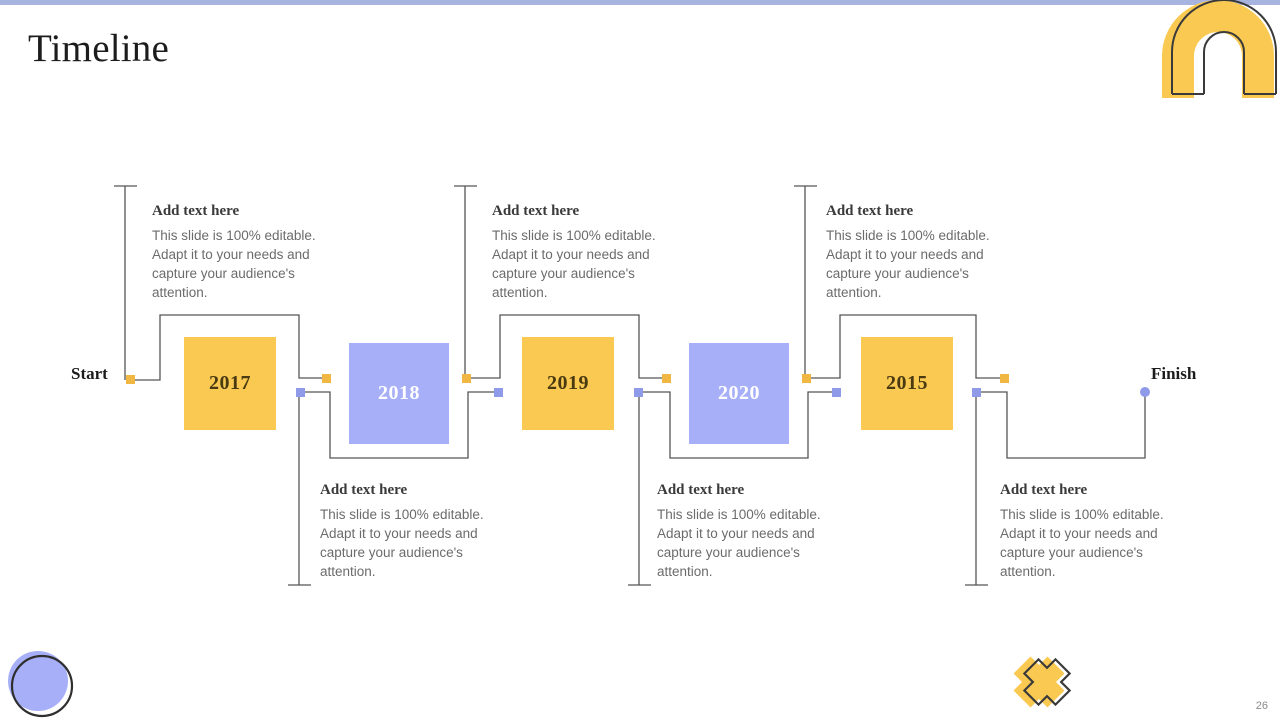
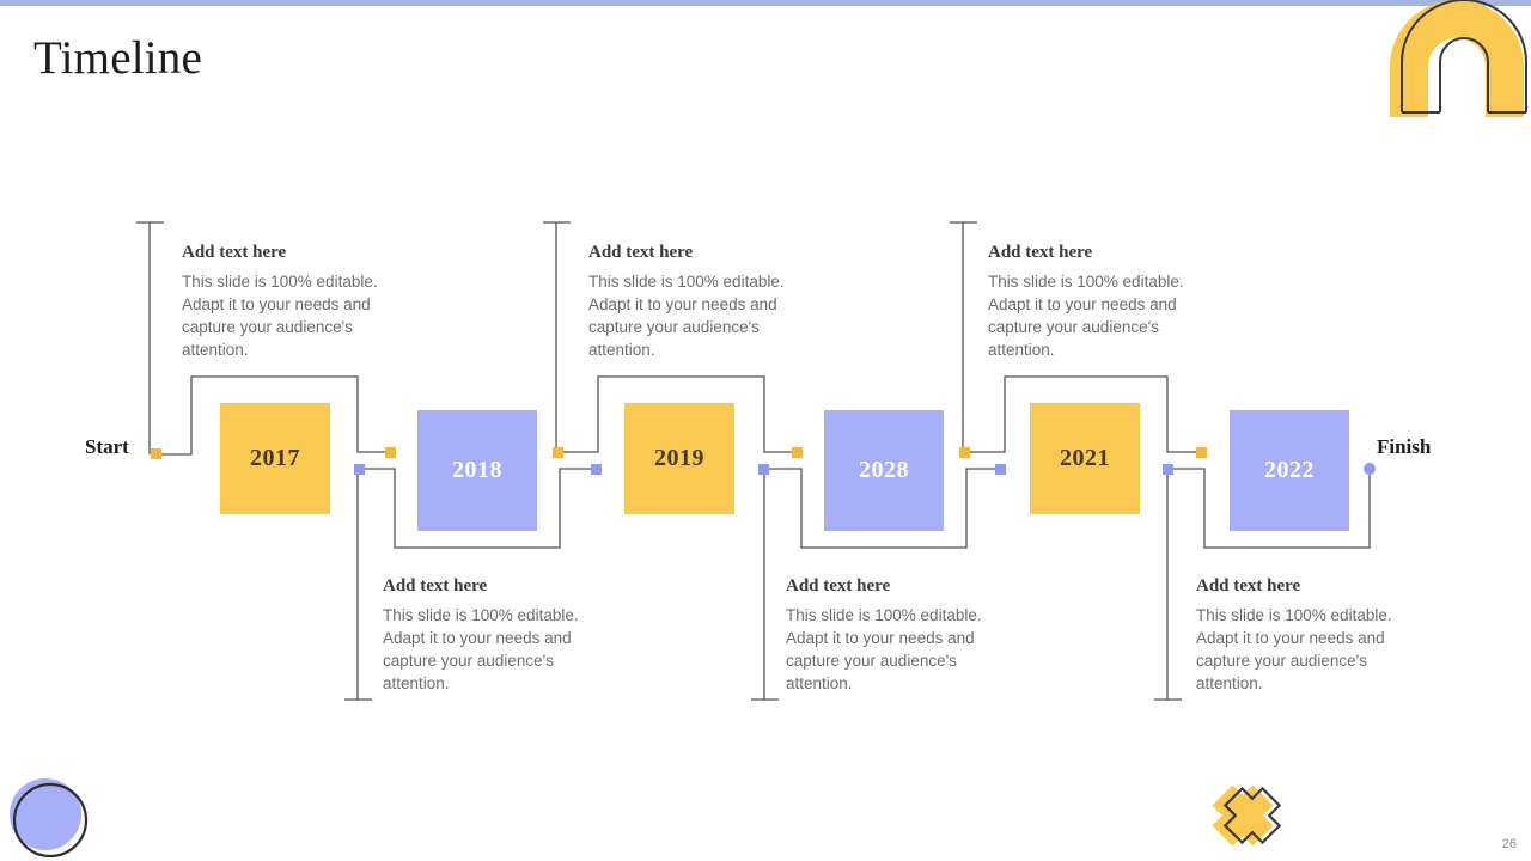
  Timeline
  2017
  2018
  2019
- 2020
+ 2028
- 2015
+ 2021
+ 2022
  Start
  Finish
  Add text here
  This slide is 100% editable. Adapt it to your needs and capture your audience's attention.
  Add text here
  This slide is 100% editable. Adapt it to your needs and capture your audience's attention.
  Add text here
  This slide is 100% editable. Adapt it to your needs and capture your audience's attention.
  Add text here
  This slide is 100% editable. Adapt it to your needs and capture your audience's attention.
  Add text here
  This slide is 100% editable. Adapt it to your needs and capture your audience's attention.
  Add text here
  This slide is 100% editable. Adapt it to your needs and capture your audience's attention.
  26
